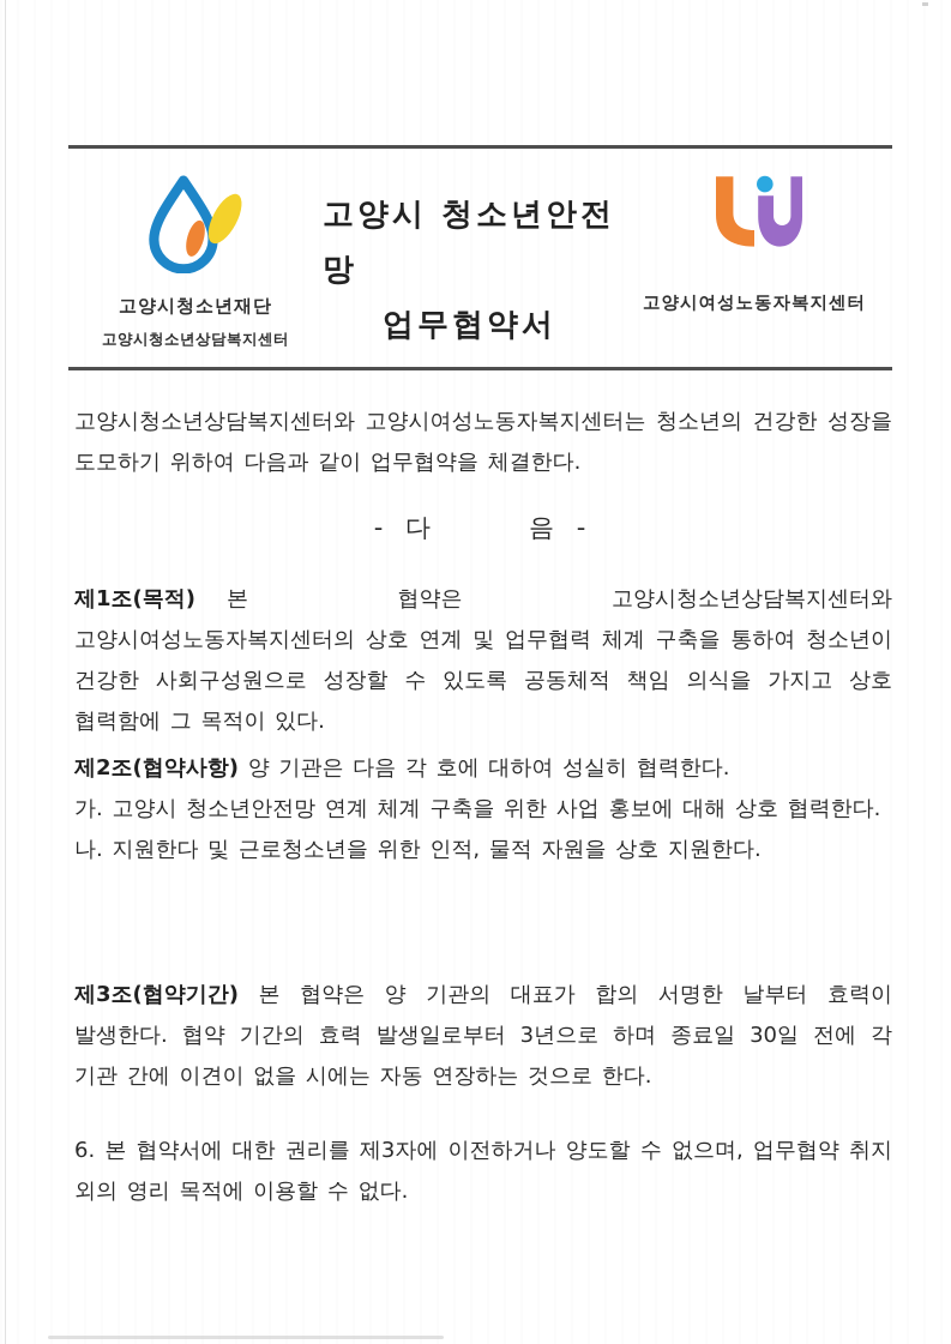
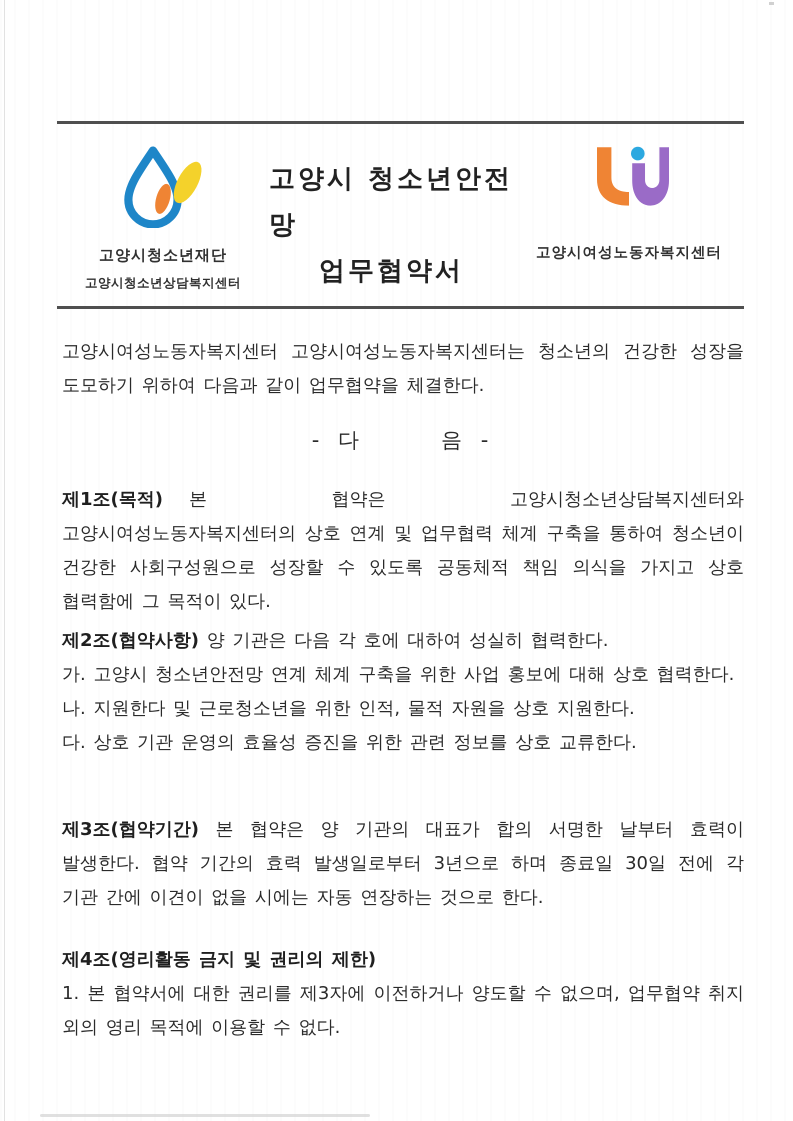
  고양시청소년재단
  고양시청소년상담복지센터
  고양시 청소년안전망
  업무협약서
  고양시여성노동자복지센터
- 고양시청소년상담복지센터와 고양시여성노동자복지센터는 청소년의 건강한 성장을 도모하기 위하여 다음과 같이 업무협약을 체결한다.
+ 고양시여성노동자복지센터 고양시여성노동자복지센터는 청소년의 건강한 성장을 도모하기 위하여 다음과 같이 업무협약을 체결한다.
  - 다 음 -
  제1조(목적) 본 협약은 고양시청소년상담복지센터와 고양시여성노동자복지센터의 상호 연계 및 업무협력 체계 구축을 통하여 청소년이 건강한 사회구성원으로 성장할 수 있도록 공동체적 책임 의식을 가지고 상호 협력함에 그 목적이 있다.
  제2조(협약사항) 양 기관은 다음 각 호에 대하여 성실히 협력한다.
  가. 고양시 청소년안전망 연계 체계 구축을 위한 사업 홍보에 대해 상호 협력한다.
  나. 지원한다 및 근로청소년을 위한 인적, 물적 자원을 상호 지원한다.
+ 다. 상호 기관 운영의 효율성 증진을 위한 관련 정보를 상호 교류한다.
  제3조(협약기간) 본 협약은 양 기관의 대표가 합의 서명한 날부터 효력이 발생한다. 협약 기간의 효력 발생일로부터 3년으로 하며 종료일 30일 전에 각 기관 간에 이견이 없을 시에는 자동 연장하는 것으로 한다.
+ 제4조(영리활동 금지 및 권리의 제한)
- 6. 본 협약서에 대한 권리를 제3자에 이전하거나 양도할 수 없으며, 업무협약 취지 외의 영리 목적에 이용할 수 없다.
+ 1. 본 협약서에 대한 권리를 제3자에 이전하거나 양도할 수 없으며, 업무협약 취지 외의 영리 목적에 이용할 수 없다.
